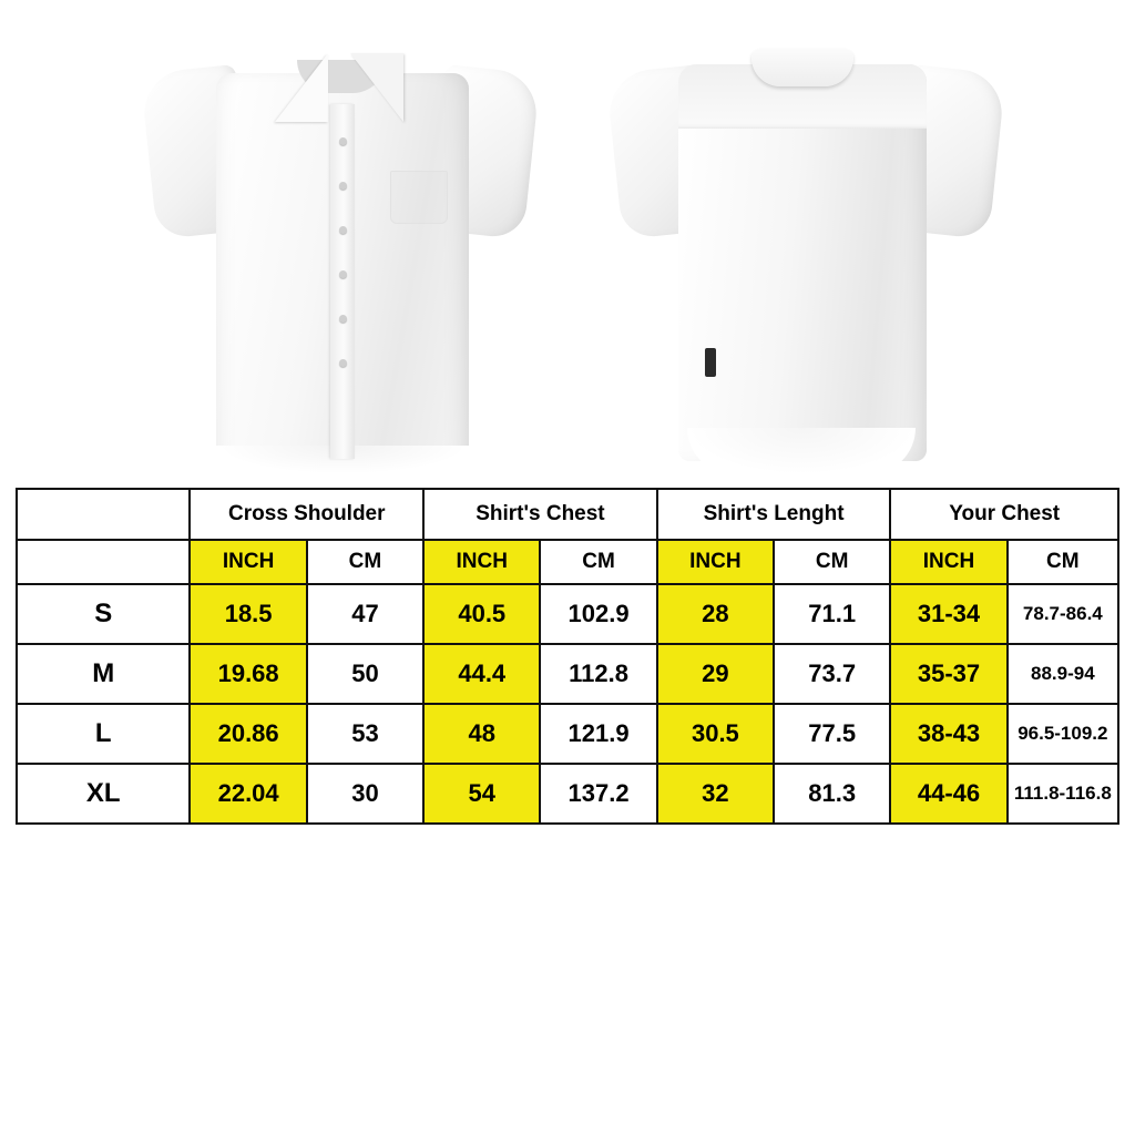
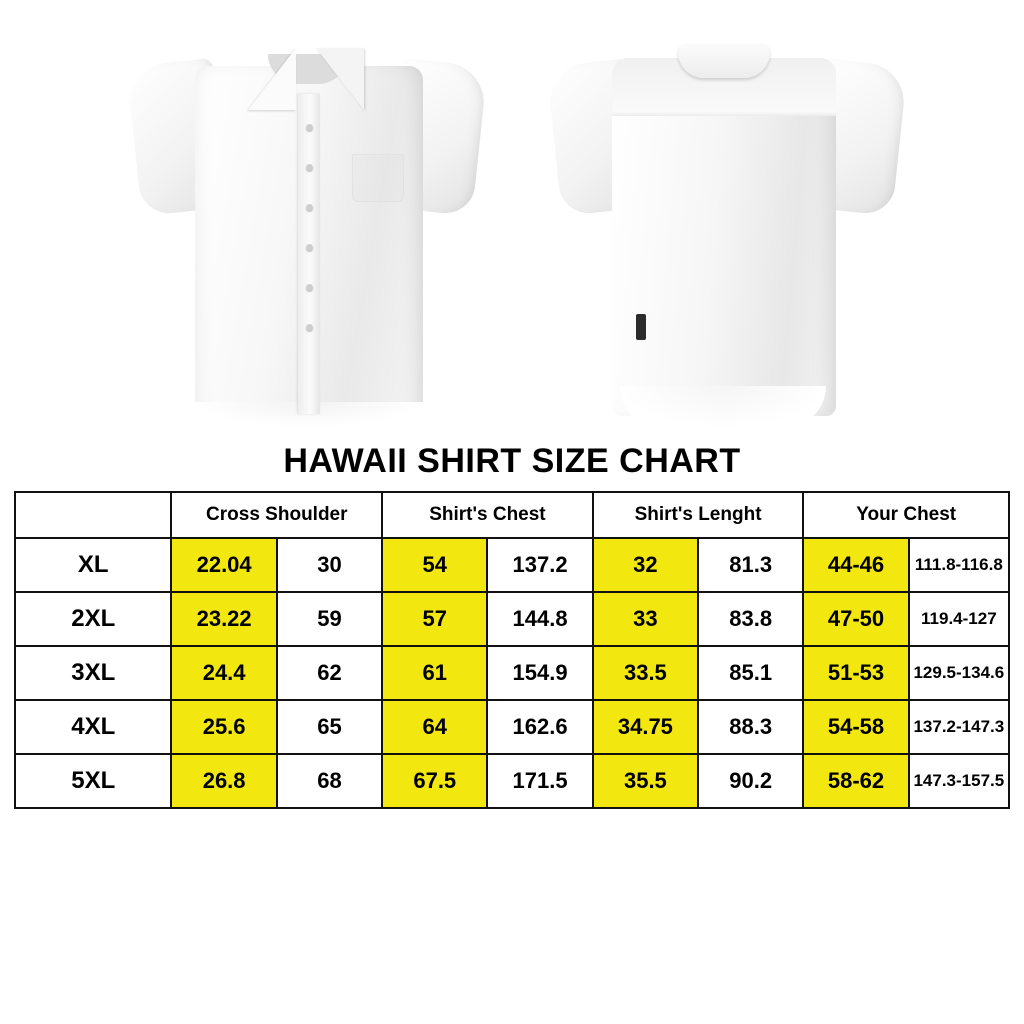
+ HAWAII SHIRT SIZE CHART
  	Cross Shoulder	Shirt's Chest	Shirt's Lenght	Your Chest
- 	INCH	CM	INCH	CM	INCH	CM	INCH	CM
- S	18.5	47	40.5	102.9	28	71.1	31-34	78.7-86.4
- M	19.68	50	44.4	112.8	29	73.7	35-37	88.9-94
- L	20.86	53	48	121.9	30.5	77.5	38-43	96.5-109.2
  XL	22.04	30	54	137.2	32	81.3	44-46	111.8-116.8
+ 2XL	23.22	59	57	144.8	33	83.8	47-50	119.4-127
+ 3XL	24.4	62	61	154.9	33.5	85.1	51-53	129.5-134.6
+ 4XL	25.6	65	64	162.6	34.75	88.3	54-58	137.2-147.3
+ 5XL	26.8	68	67.5	171.5	35.5	90.2	58-62	147.3-157.5
